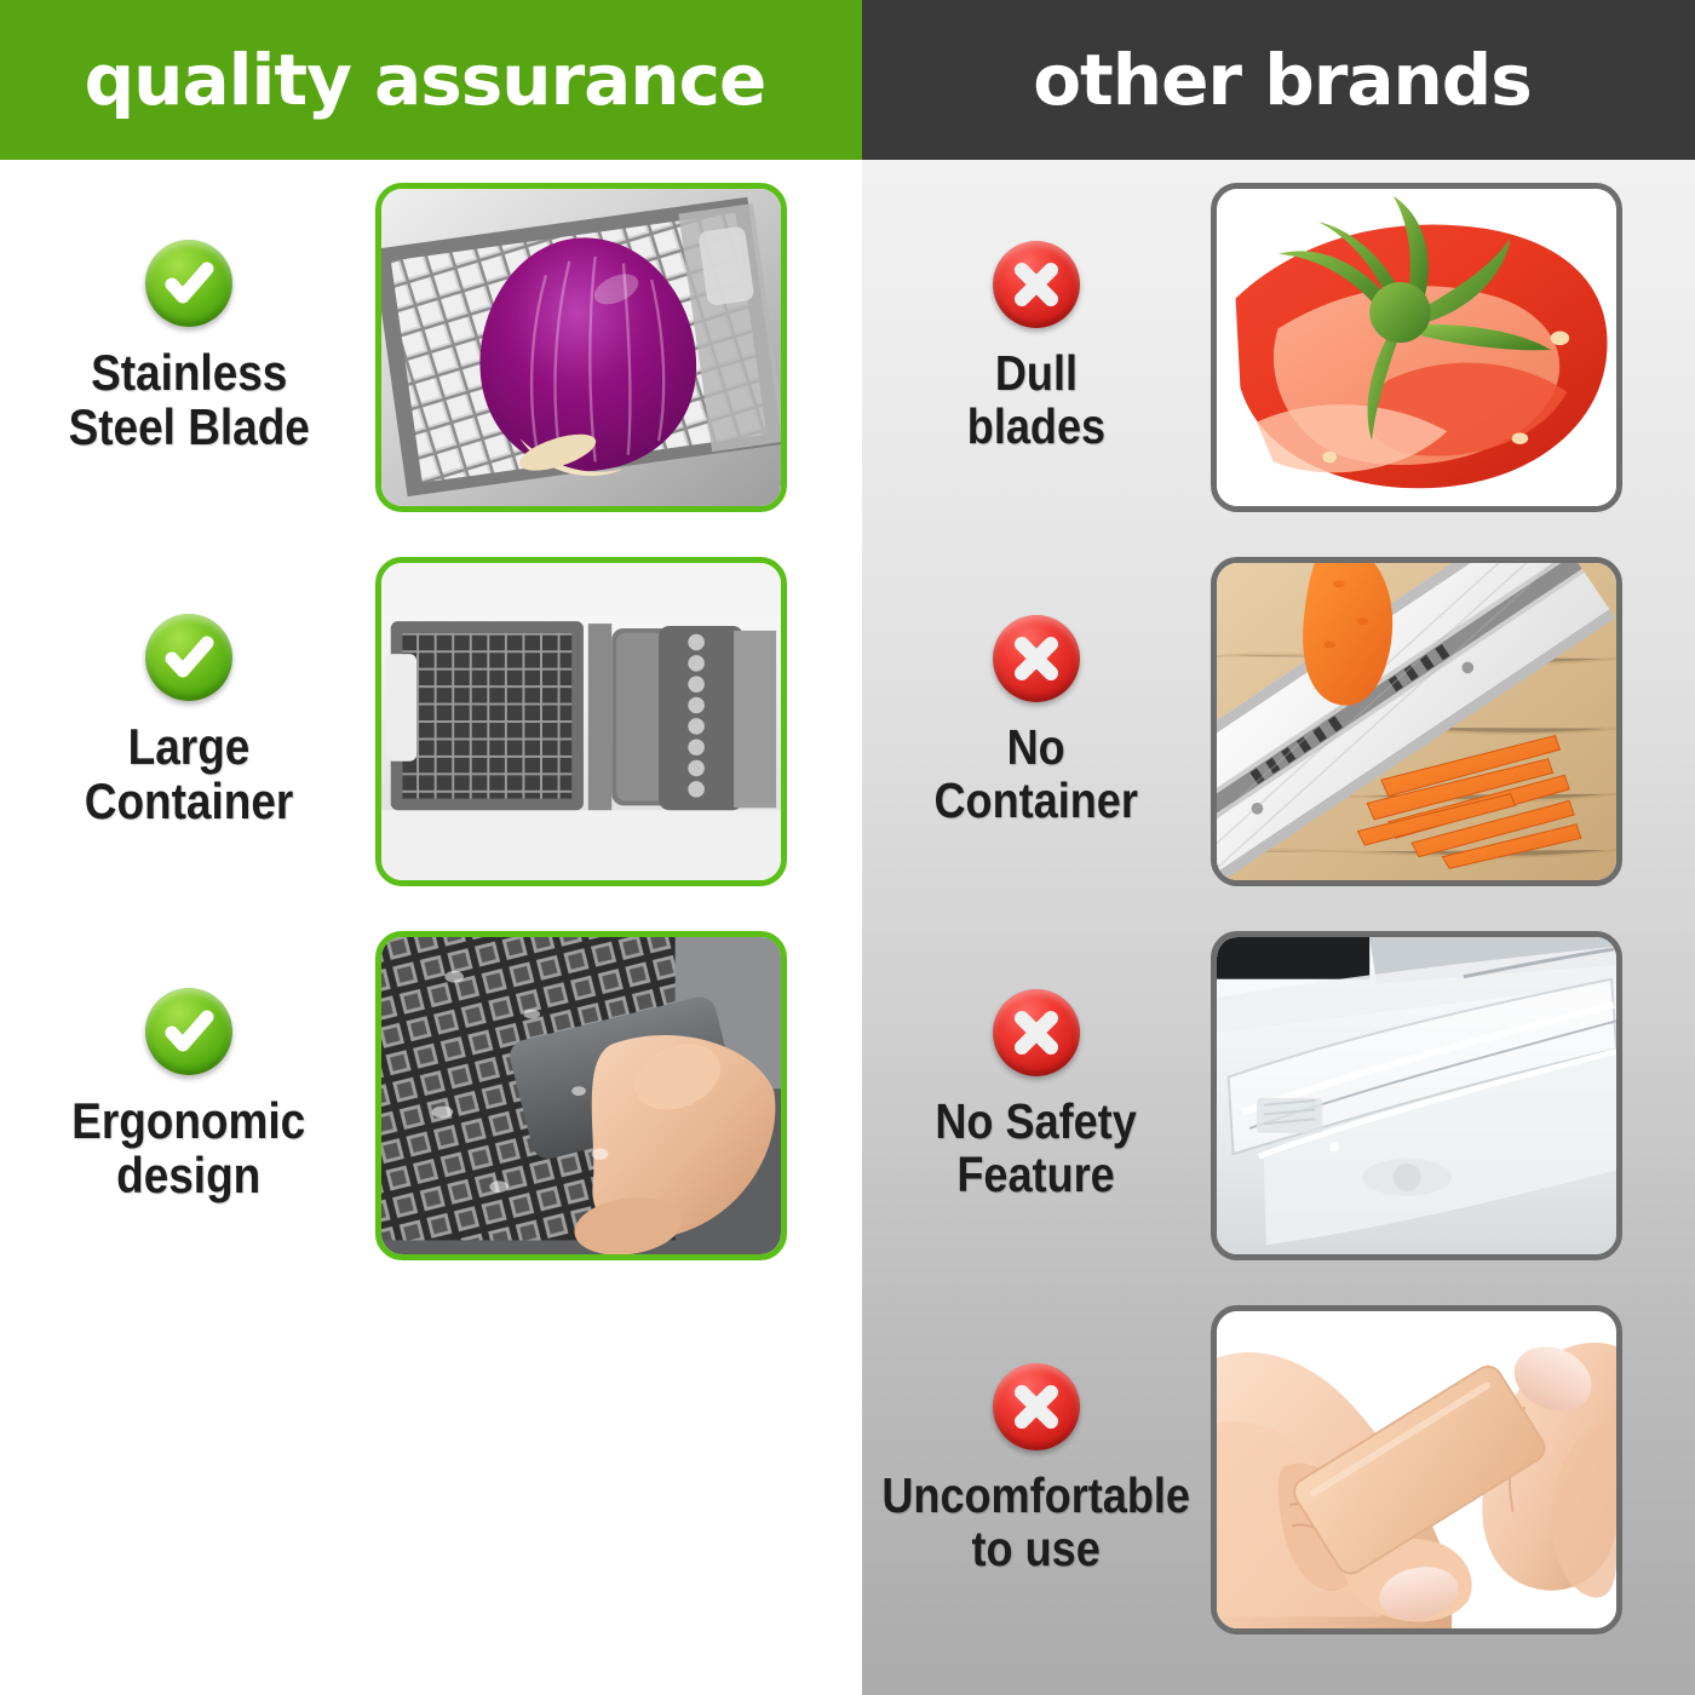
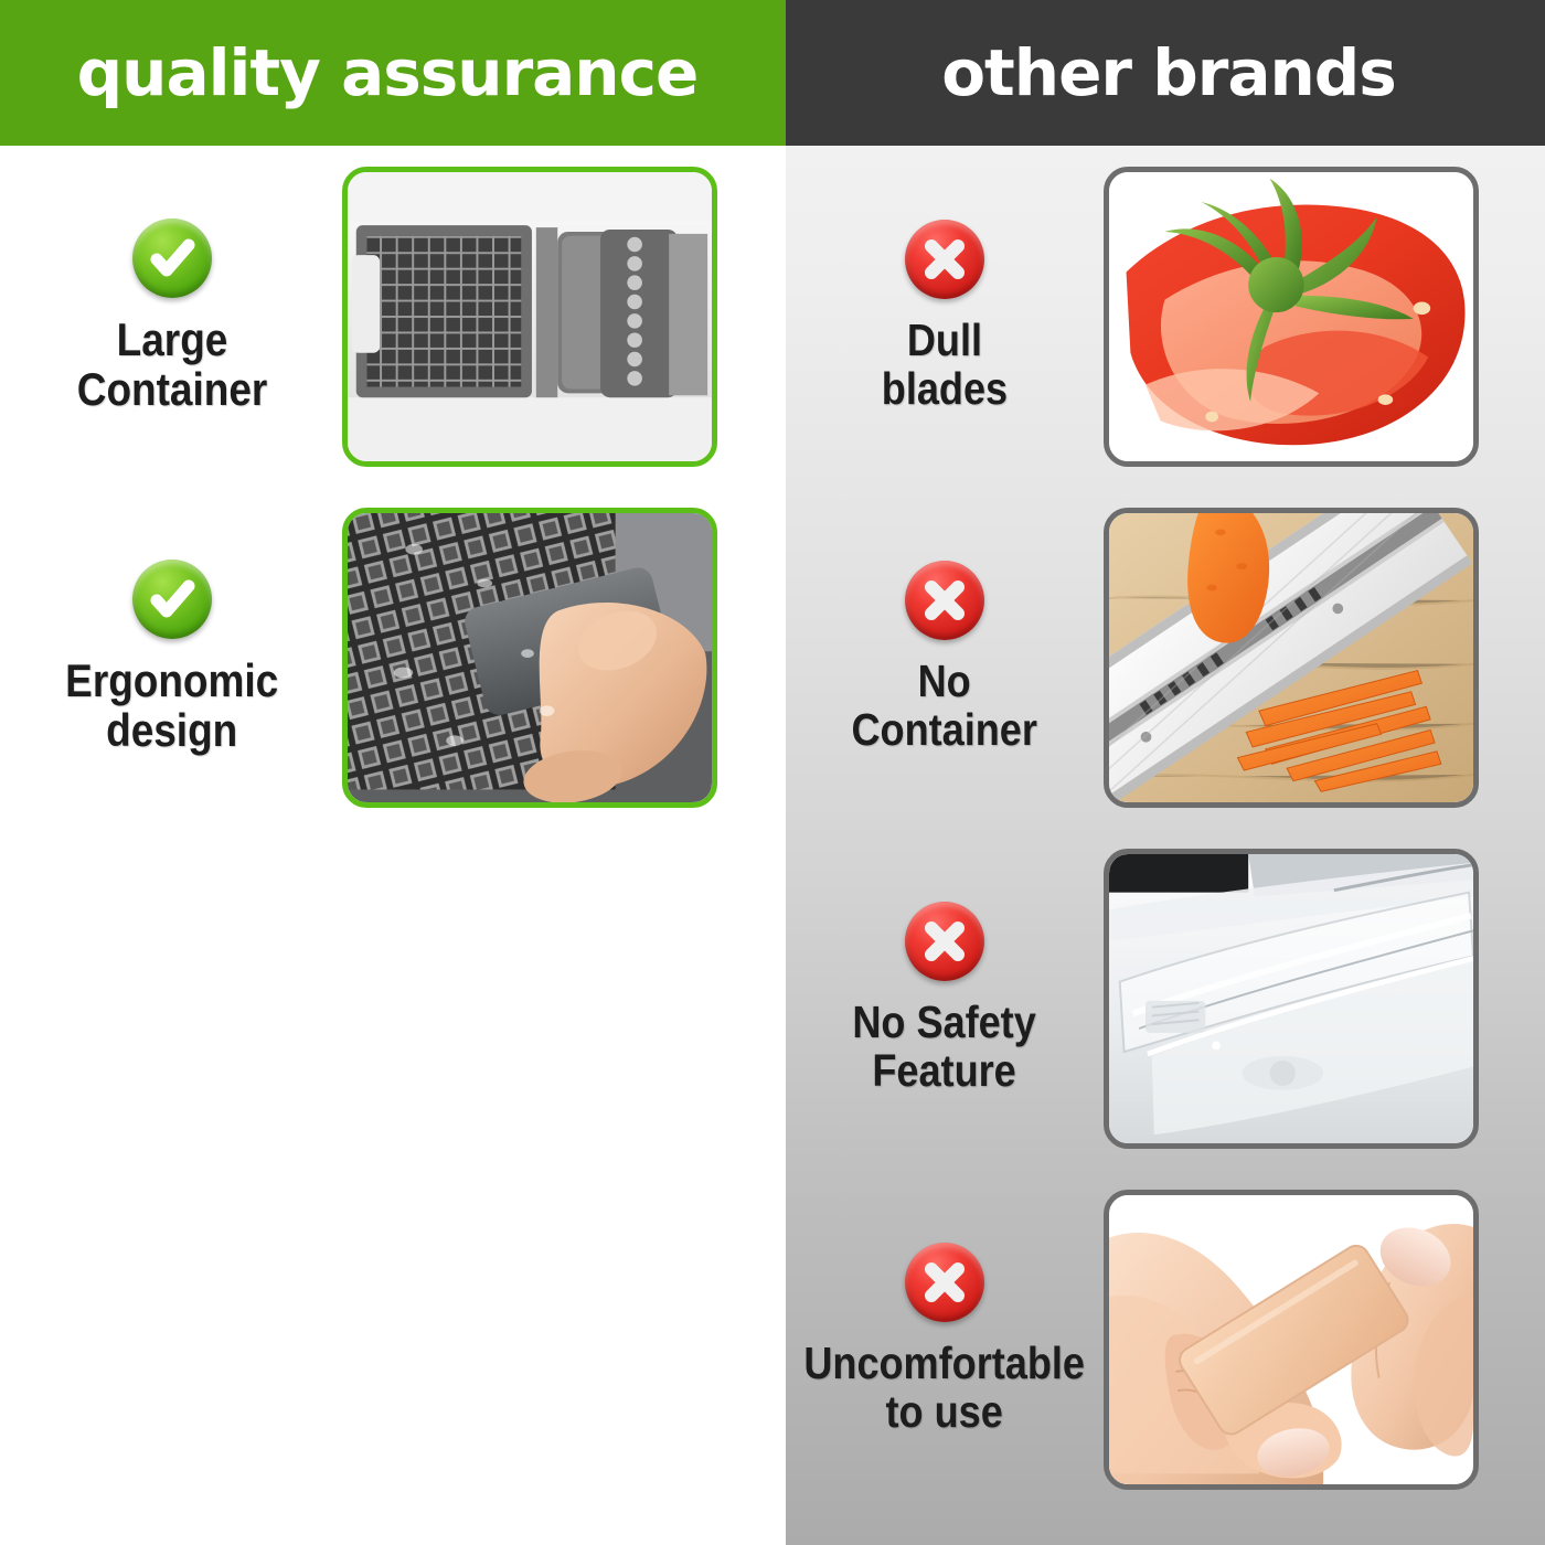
  quality assurance
- Stainless
- Steel Blade
  Large
  Container
  Ergonomic
  design
  other brands
  Dull
  blades
  No
  Container
  No Safety
  Feature
  Uncomfortable
  to use
